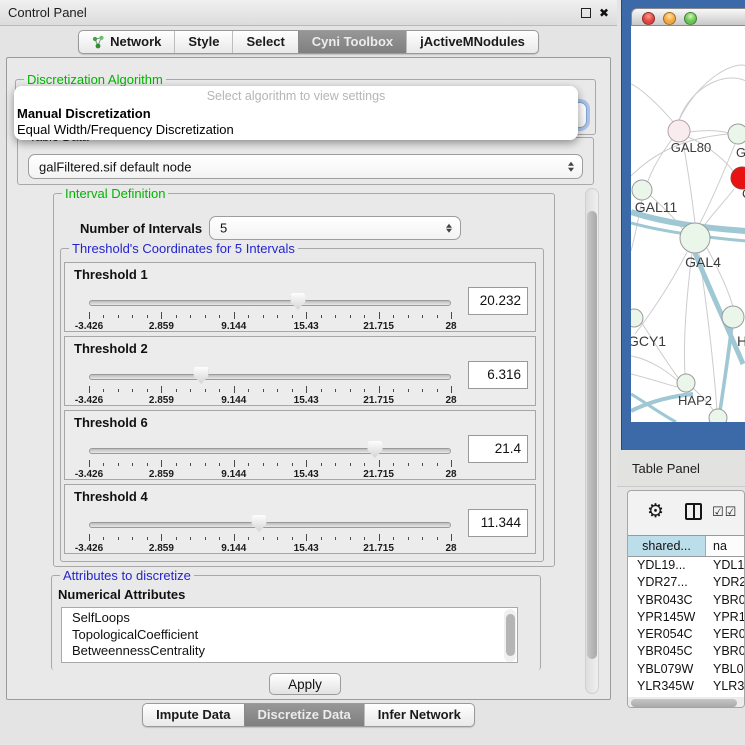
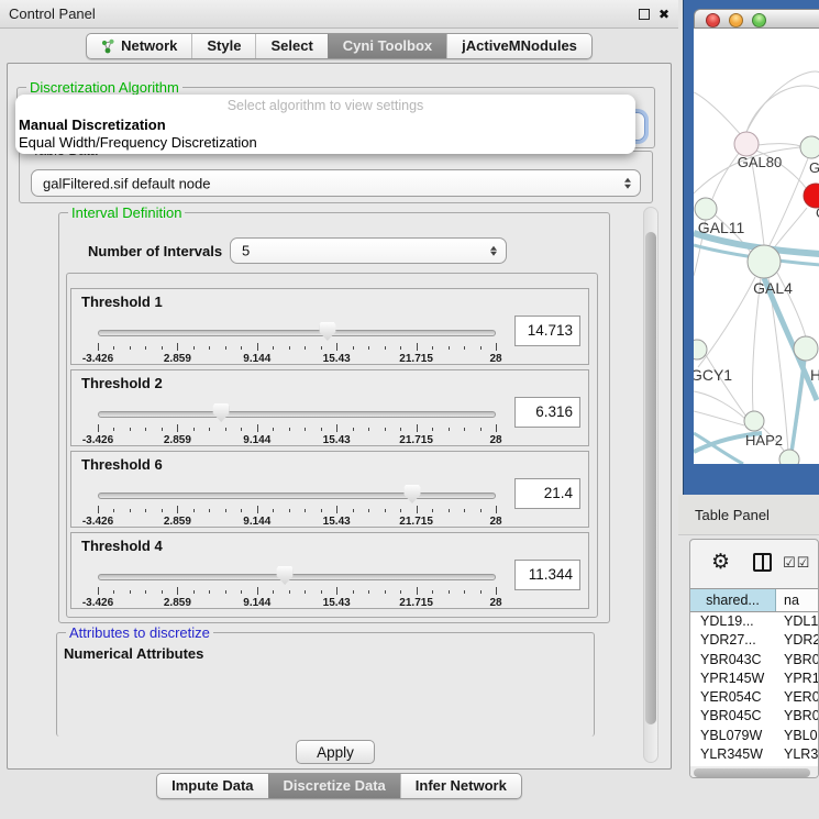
  Control Panel
  ✖
  Network
  Style
  Select
  Cyni Toolbox
  jActiveMNodules
  Discretization Algorithm
  Select algorithm to view settings
  Manual Discretization
  Equal Width/Frequency Discretization
  galFiltered.sif default node
  Interval Definition
  Number of Intervals
  5
- Threshold's Coordinates for 5 Intervals
  Threshold 1
  -3.426
  2.859
  9.144
  15.43
  21.715
  28
- 20.232
+ 14.713
  Threshold 2
  -3.426
  2.859
  9.144
  15.43
  21.715
  28
  6.316
  Threshold 6
  -3.426
  2.859
  9.144
  15.43
  21.715
  28
  21.4
  Threshold 4
  -3.426
  2.859
  9.144
  15.43
  21.715
  28
  11.344
  Attributes to discretize
  Numerical Attributes
- SelfLoops
- TopologicalCoefficient
- BetweennessCentrality
  Apply
  Impute Data
  Discretize Data
  Infer Network
  GAL80
  GAL11
  GAL4
  GCY1
  H
  HAP2
  Table Panel
  ⚙
  ☑☑
  shared...
  na
  YDL19...
  YDL1
  YDR27...
  YDR2
  YBR043C
  YBR0
  YPR145W
  YPR1
  YER054C
  YER0
  YBR045C
  YBR0
  YBL079W
  YBL0
  YLR345W
  YLR3
